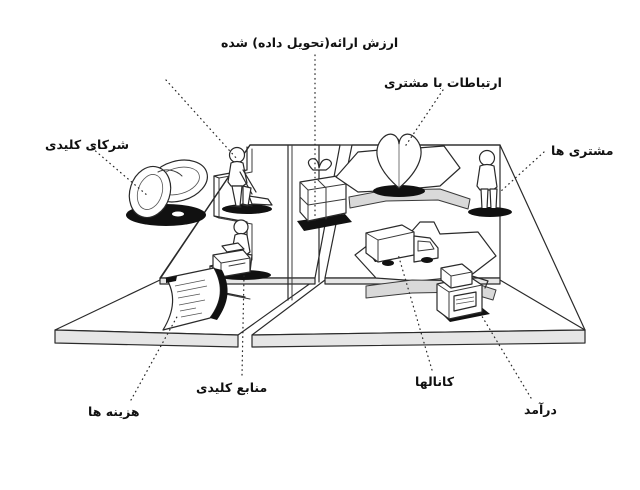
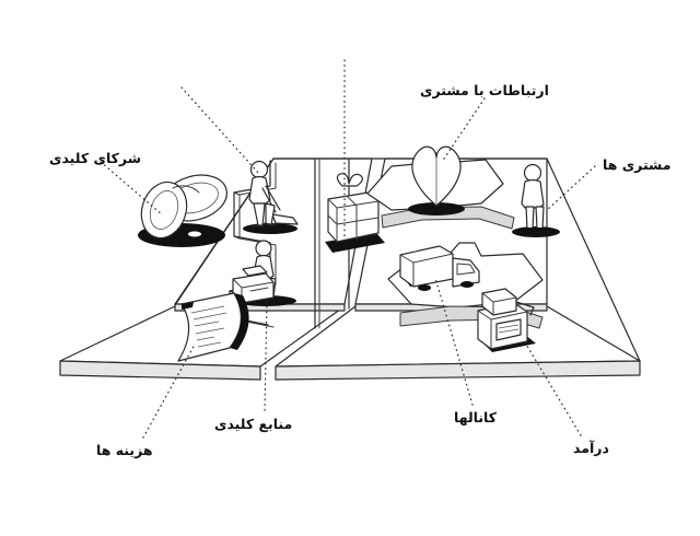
- ارزش ارائه(تحویل داده) شده
  ارتباطات با مشتری
  شرکای کلیدی
  مشتری ها
  منابع کلیدی
  کانالها
  هزینه ها
  درآمد
